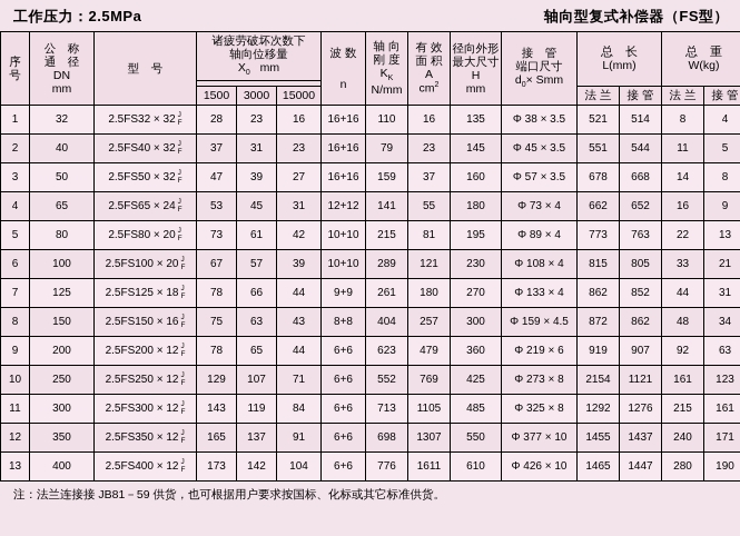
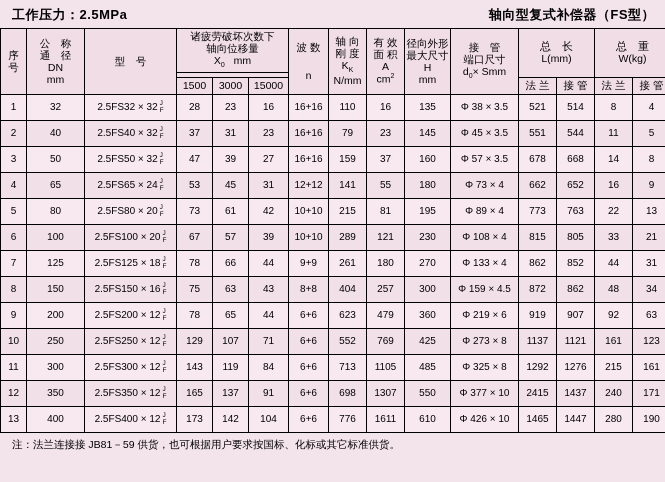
  工作压力：2.5MPa
  轴向型复式补偿器（FS型）
  序 号	公 称 通 径 DN mm	型 号	诸疲劳破坏次数下 轴向位移量 X mm	波 数 n	轴 向 刚 度 K N/mm	有 效 面 积 A cm	径向外形 最大尺寸 H mm	接 管 端口尺寸 d × Smm	总 长 L(mm)	总 重 W(kg)
  1500	3000	15000	法 兰	接 管	法 兰	接 管
  1	32	2.5FS32 × 32	28	23	16	16+16	110	16	135	Φ 38 × 3.5	521	514	8	4
  2	40	2.5FS40 × 32	37	31	23	16+16	79	23	145	Φ 45 × 3.5	551	544	11	5
  3	50	2.5FS50 × 32	47	39	27	16+16	159	37	160	Φ 57 × 3.5	678	668	14	8
  4	65	2.5FS65 × 24	53	45	31	12+12	141	55	180	Φ 73 × 4	662	652	16	9
  5	80	2.5FS80 × 20	73	61	42	10+10	215	81	195	Φ 89 × 4	773	763	22	13
  6	100	2.5FS100 × 20	67	57	39	10+10	289	121	230	Φ 108 × 4	815	805	33	21
  7	125	2.5FS125 × 18	78	66	44	9+9	261	180	270	Φ 133 × 4	862	852	44	31
  8	150	2.5FS150 × 16	75	63	43	8+8	404	257	300	Φ 159 × 4.5	872	862	48	34
  9	200	2.5FS200 × 12	78	65	44	6+6	623	479	360	Φ 219 × 6	919	907	92	63
- 10	250	2.5FS250 × 12	129	107	71	6+6	552	769	425	Φ 273 × 8	2154	1121	161	123
+ 10	250	2.5FS250 × 12	129	107	71	6+6	552	769	425	Φ 273 × 8	1137	1121	161	123
  11	300	2.5FS300 × 12	143	119	84	6+6	713	1105	485	Φ 325 × 8	1292	1276	215	161
- 12	350	2.5FS350 × 12	165	137	91	6+6	698	1307	550	Φ 377 × 10	1455	1437	240	171
+ 12	350	2.5FS350 × 12	165	137	91	6+6	698	1307	550	Φ 377 × 10	2415	1437	240	171
  13	400	2.5FS400 × 12	173	142	104	6+6	776	1611	610	Φ 426 × 10	1465	1447	280	190
  注：法兰连接接 JB81－59 供货，也可根据用户要求按国标、化标或其它标准供货。
